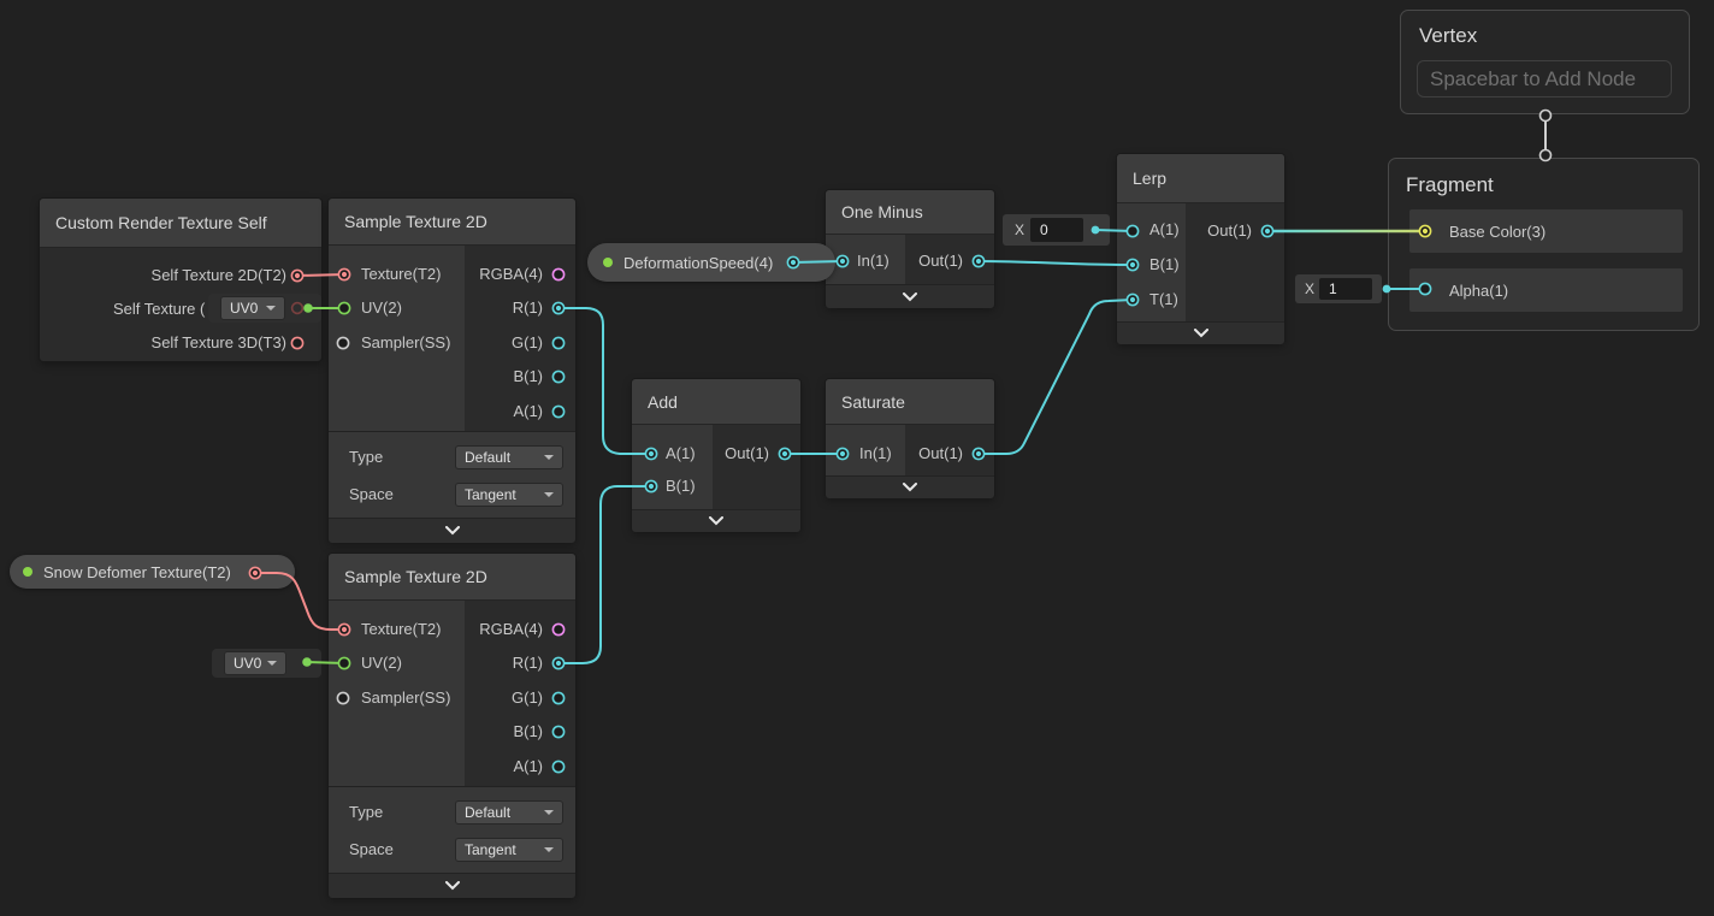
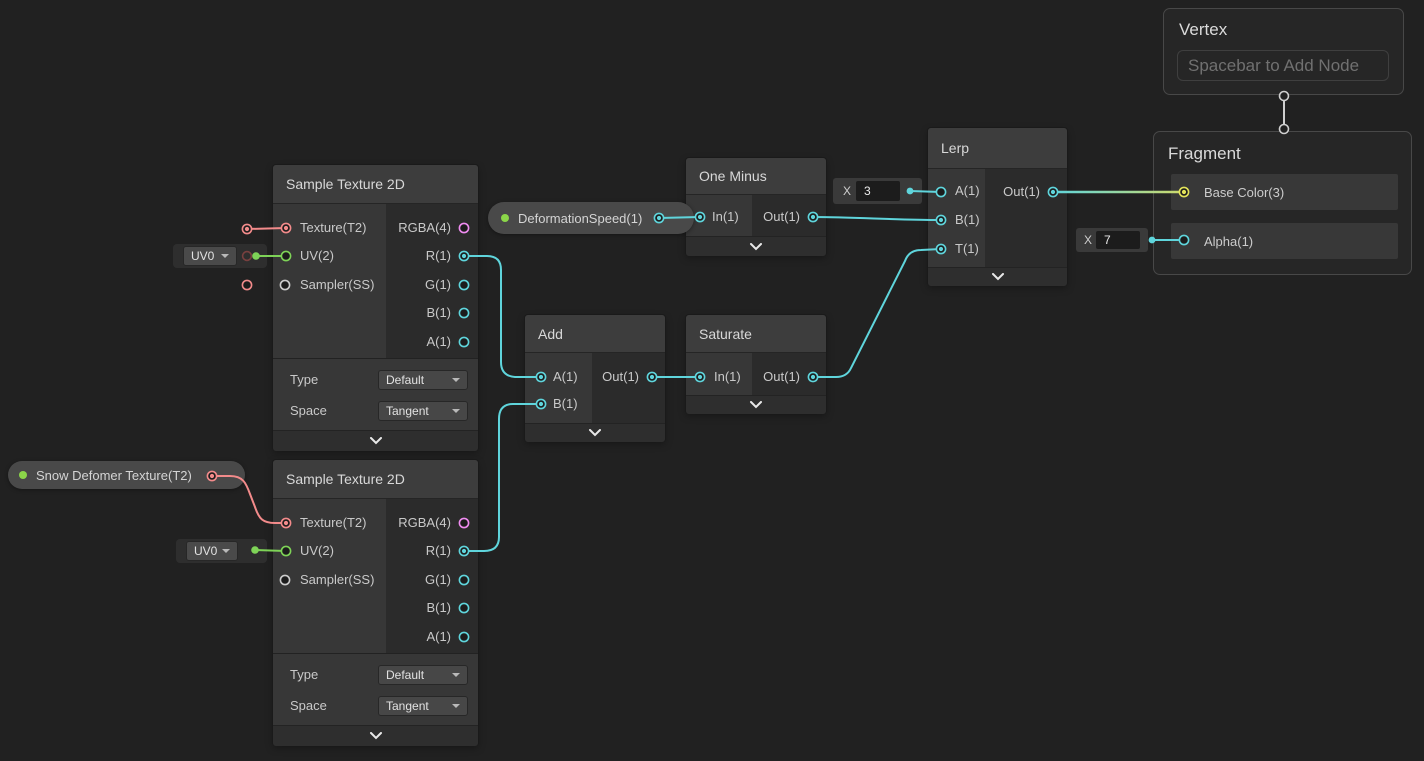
- Custom Render Texture Self
- Self Texture 2D(T2)
- Self Texture (
- Self Texture 3D(T3)
  Sample Texture 2D
  Texture(T2)
  UV(2)
  Sampler(SS)
  RGBA(4)
  R(1)
  G(1)
  B(1)
  A(1)
  Type
  Default
  Space
  Tangent
  Sample Texture 2D
  Texture(T2)
  UV(2)
  Sampler(SS)
  RGBA(4)
  R(1)
  G(1)
  B(1)
  A(1)
  Type
  Default
  Space
  Tangent
  One Minus
  In(1)
  Out(1)
  Add
  A(1)
  B(1)
  Out(1)
  Saturate
  In(1)
  Out(1)
  Lerp
  A(1)
  B(1)
  T(1)
  Out(1)
  Vertex
  Spacebar to Add Node
  Fragment
  Base Color(3)
  Alpha(1)
- DeformationSpeed(4)
+ DeformationSpeed(1)
  Snow Defomer Texture(T2)
  X
- 0
+ 3
  X
- 1
+ 7
  UV0
  UV0
